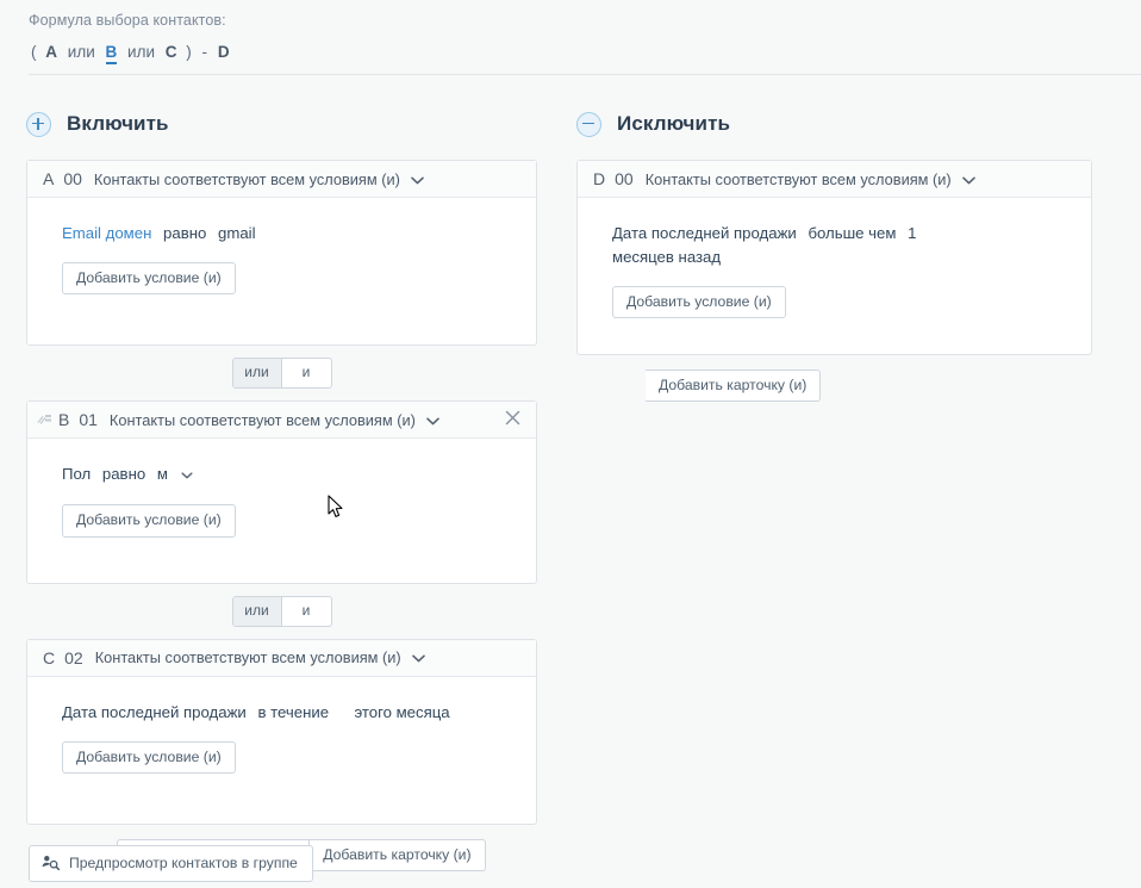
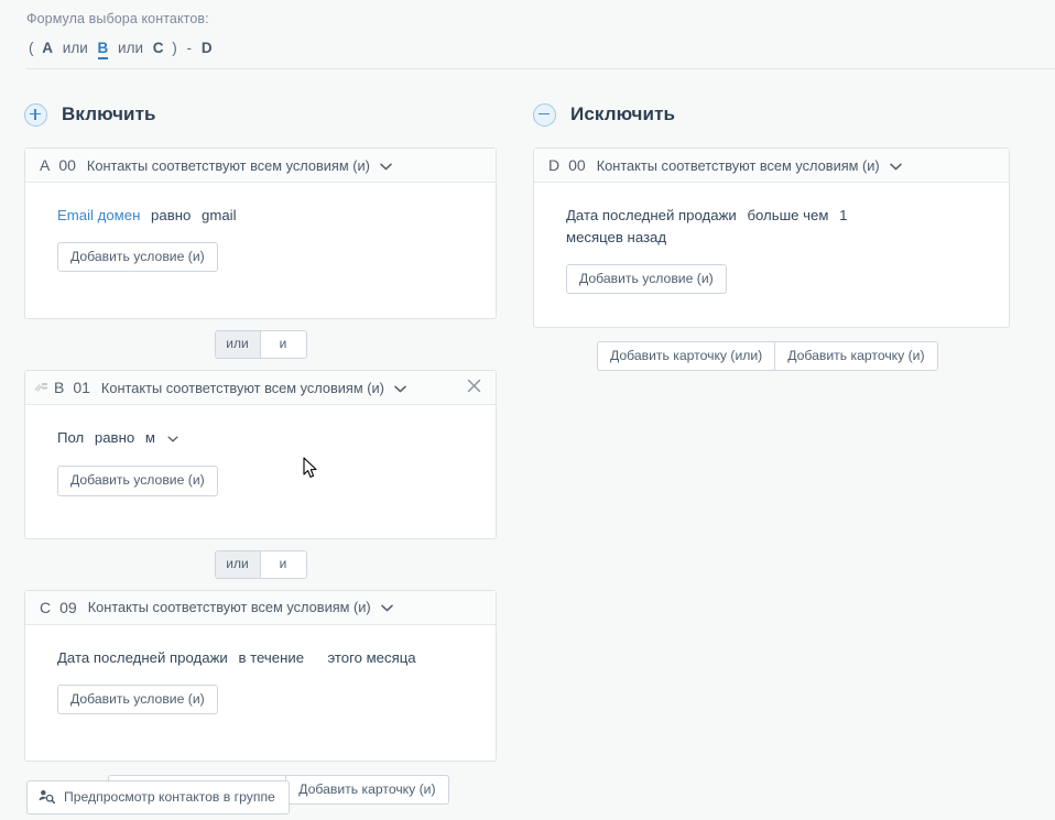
  Формула выбора контактов:
  ( A или B или C ) - D
  Включить
  A
  00
  Контакты соответствуют всем условиям (и)
  Email домен равно gmail
  Добавить условие (и)
  или
  и
  B
  01
  Контакты соответствуют всем условиям (и)
  Пол равно м
  Добавить условие (и)
  или
  и
  C
- 02
+ 09
  Контакты соответствуют всем условиям (и)
  Дата последней продажи в течение этого месяца
  Добавить условие (и)
  Добавить карточку (и)
  Исключить
  D
  00
  Контакты соответствуют всем условиям (и)
  Дата последней продажи больше чем 1 месяцев назад
  Добавить условие (и)
+ Добавить карточку (или)
  Добавить карточку (и)
  Предпросмотр контактов в группе
